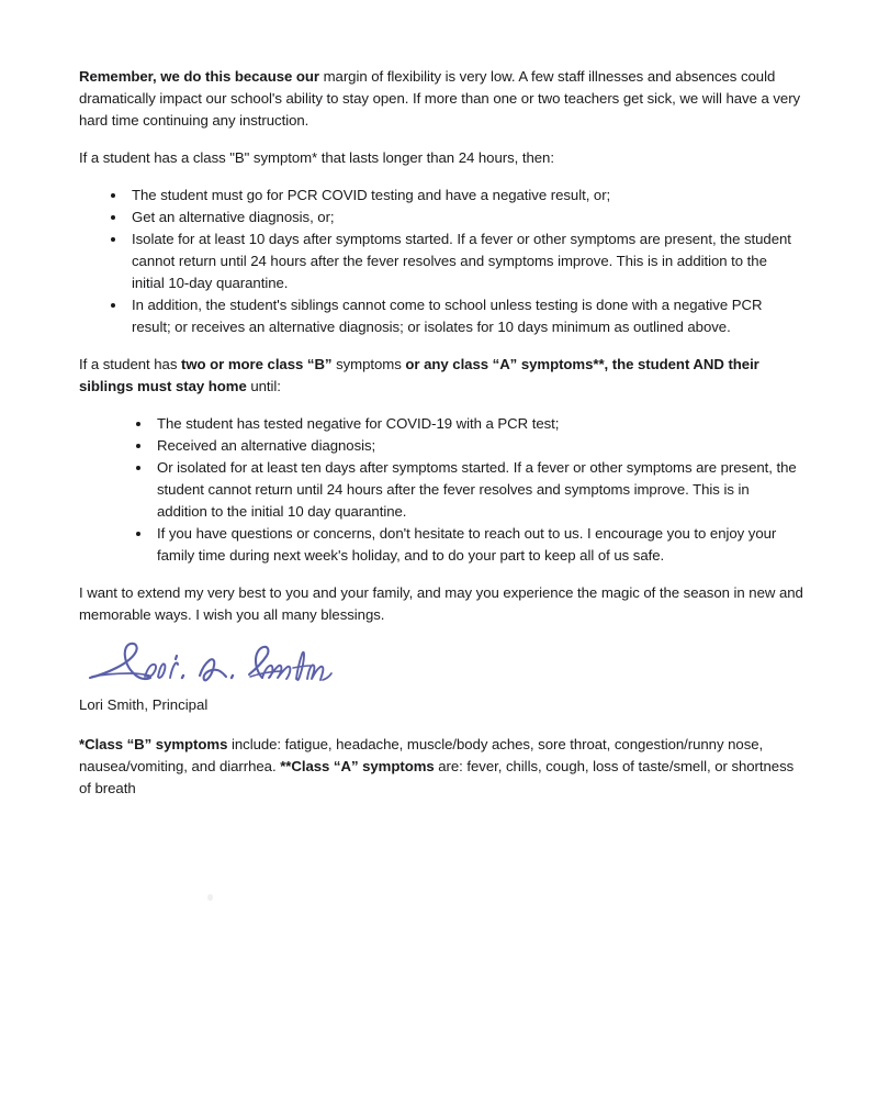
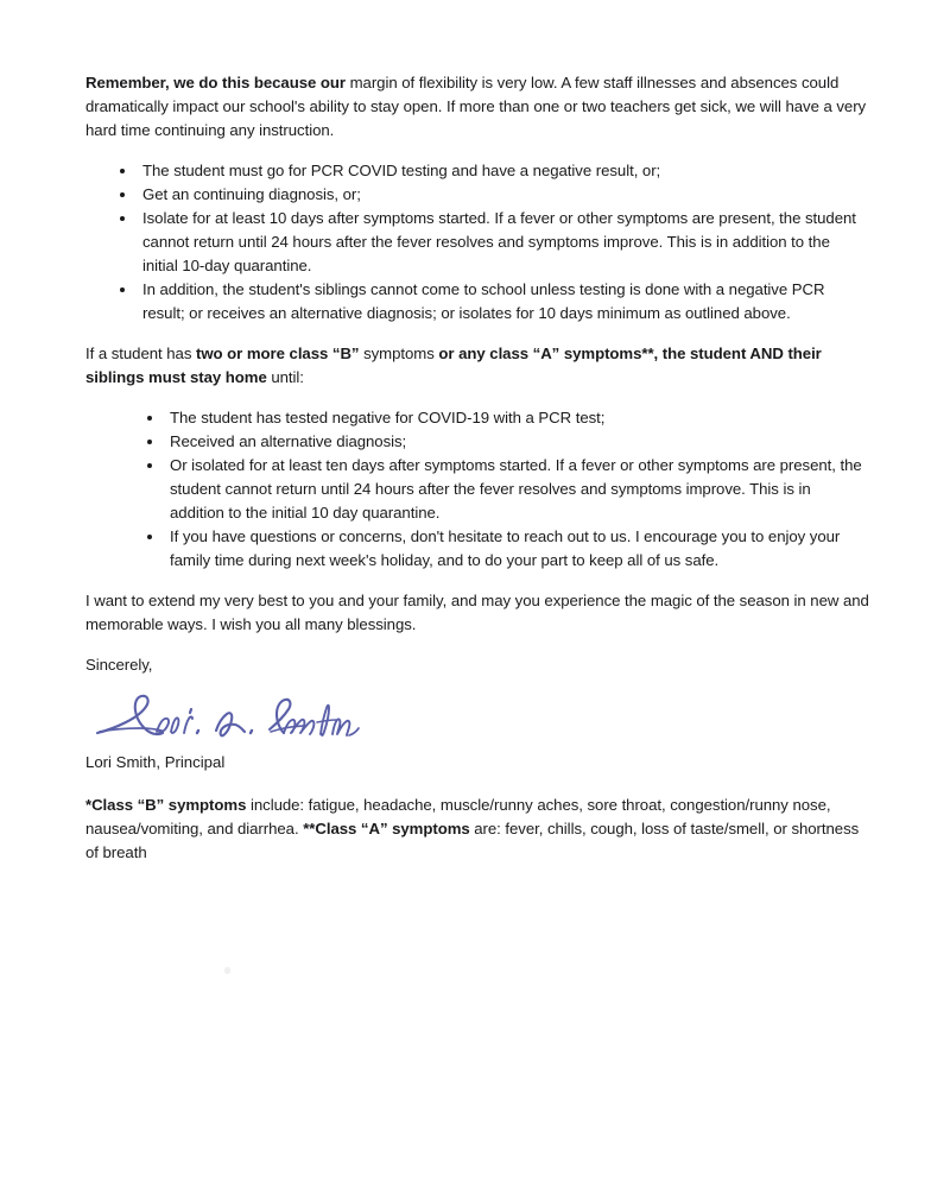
  Remember, we do this because our margin of flexibility is very low. A few staff illnesses and absences could dramatically impact our school's ability to stay open. If more than one or two teachers get sick, we will have a very hard time continuing any instruction.
- If a student has a class "B" symptom* that lasts longer than 24 hours, then:
  The student must go for PCR COVID testing and have a negative result, or;
- Get an alternative diagnosis, or;
+ Get an continuing diagnosis, or;
  Isolate for at least 10 days after symptoms started. If a fever or other symptoms are present, the student cannot return until 24 hours after the fever resolves and symptoms improve. This is in addition to the initial 10-day quarantine.
  In addition, the student's siblings cannot come to school unless testing is done with a negative PCR result; or receives an alternative diagnosis; or isolates for 10 days minimum as outlined above.
  If a student has two or more class “B” symptoms or any class “A” symptoms**, the student AND their siblings must stay home until:
  The student has tested negative for COVID-19 with a PCR test;
  Received an alternative diagnosis;
  Or isolated for at least ten days after symptoms started. If a fever or other symptoms are present, the student cannot return until 24 hours after the fever resolves and symptoms improve. This is in addition to the initial 10 day quarantine.
  If you have questions or concerns, don't hesitate to reach out to us. I encourage you to enjoy your family time during next week's holiday, and to do your part to keep all of us safe.
  I want to extend my very best to you and your family, and may you experience the magic of the season in new and memorable ways. I wish you all many blessings.
+ Sincerely,
  Lori Smith, Principal
- *Class “B” symptoms include: fatigue, headache, muscle/body aches, sore throat, congestion/runny nose, nausea/vomiting, and diarrhea. **Class “A” symptoms are: fever, chills, cough, loss of taste/smell, or shortness of breath
+ *Class “B” symptoms include: fatigue, headache, muscle/runny aches, sore throat, congestion/runny nose, nausea/vomiting, and diarrhea. **Class “A” symptoms are: fever, chills, cough, loss of taste/smell, or shortness of breath
